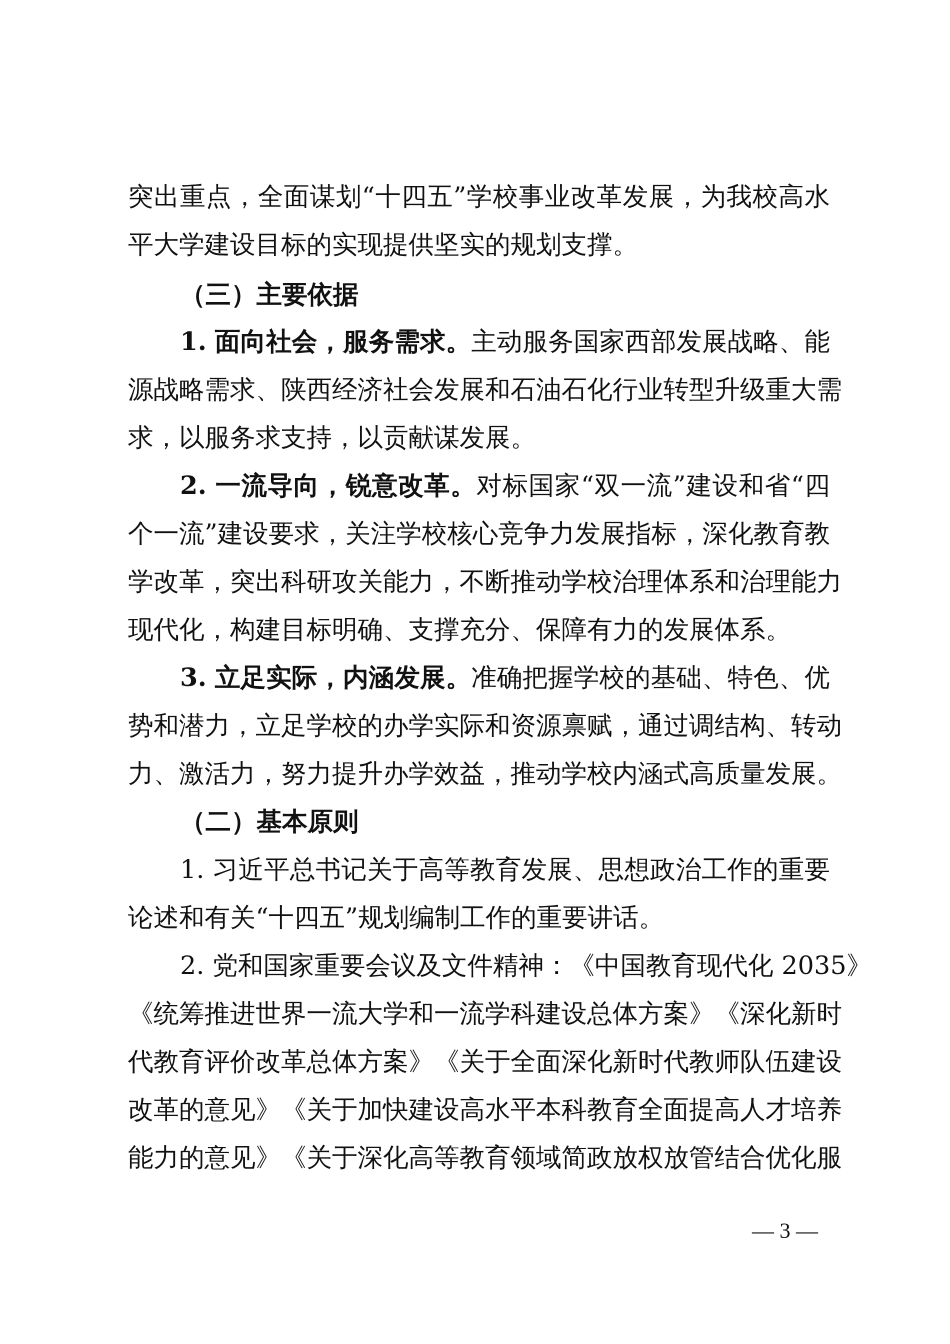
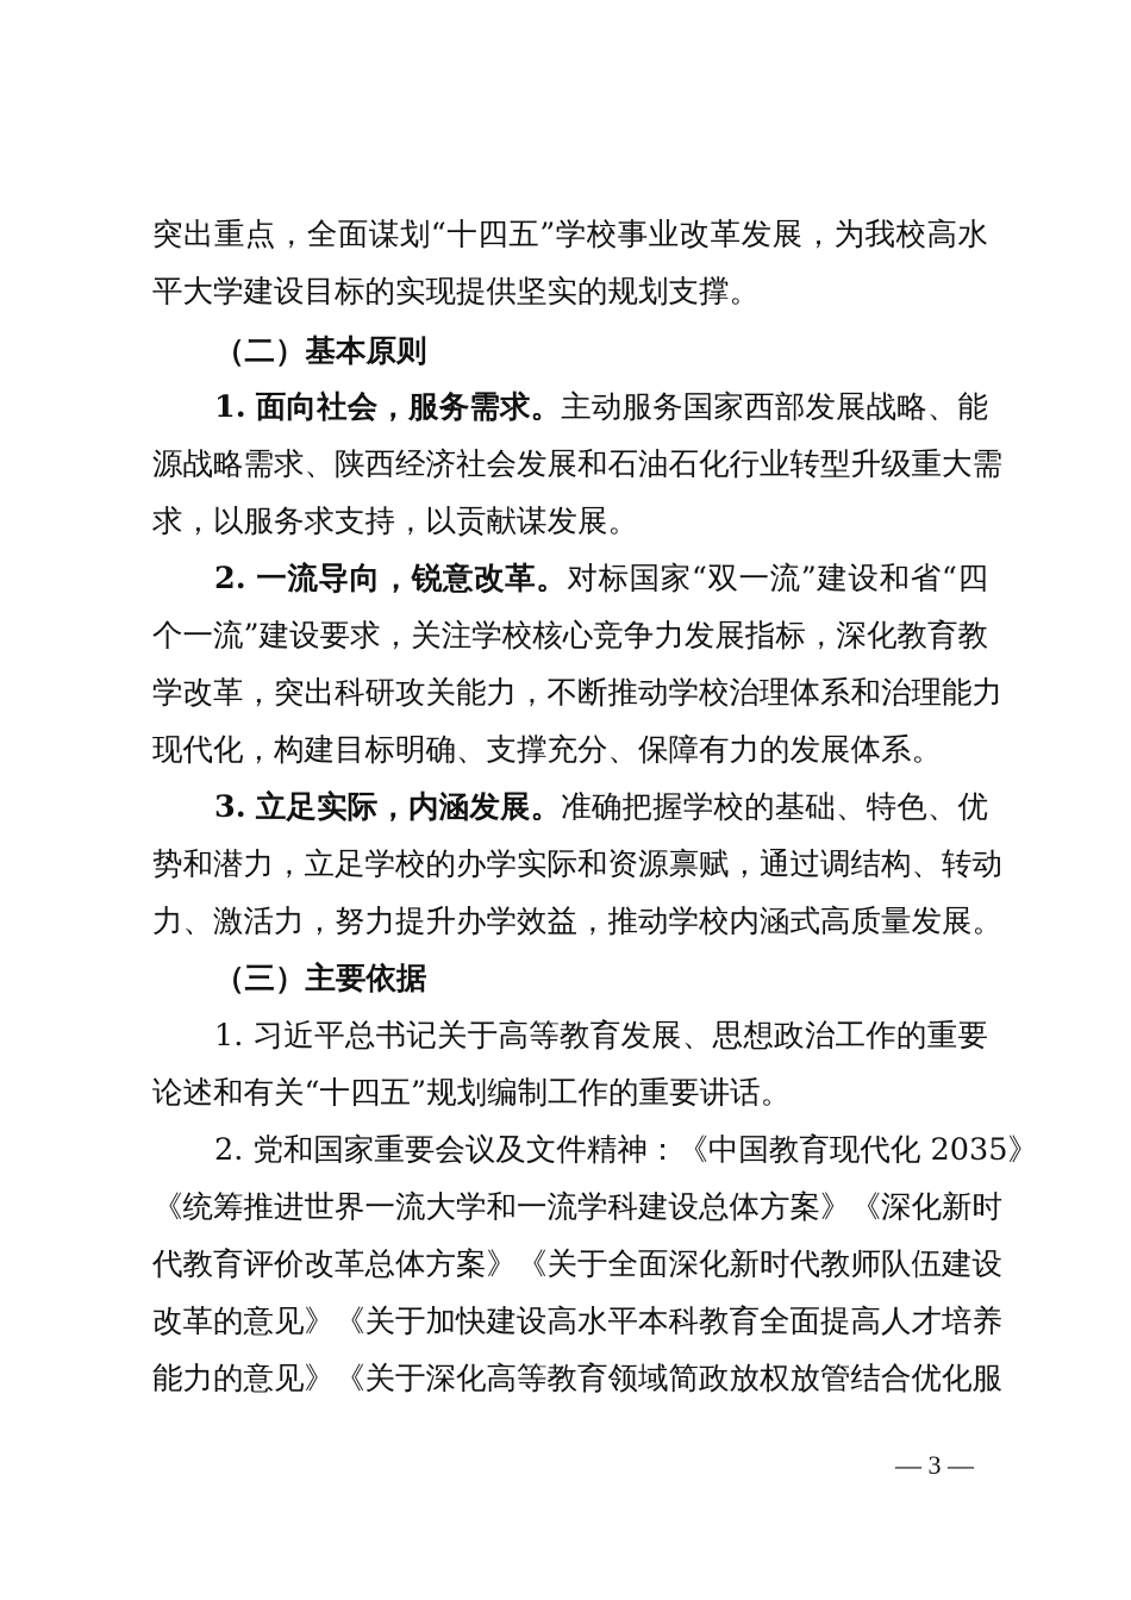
  突出重点，全面谋划“十四五”学校事业改革发展，为我校高水
  平大学建设目标的实现提供坚实的规划支撑。
- （三）主要依据
+ （二）基本原则
  1. 面向社会，服务需求。主动服务国家西部发展战略、能
  源战略需求、陕西经济社会发展和石油石化行业转型升级重大需
  求，以服务求支持，以贡献谋发展。
  2. 一流导向，锐意改革。对标国家“双一流”建设和省“四
  个一流”建设要求，关注学校核心竞争力发展指标，深化教育教
  学改革，突出科研攻关能力，不断推动学校治理体系和治理能力
  现代化，构建目标明确、支撑充分、保障有力的发展体系。
  3. 立足实际，内涵发展。准确把握学校的基础、特色、优
  势和潜力，立足学校的办学实际和资源禀赋，通过调结构、转动
  力、激活力，努力提升办学效益，推动学校内涵式高质量发展。
- （二）基本原则
+ （三）主要依据
  1. 习近平总书记关于高等教育发展、思想政治工作的重要
  论述和有关“十四五”规划编制工作的重要讲话。
  2. 党和国家重要会议及文件精神：《中国教育现代化 2035》
  《统筹推进世界一流大学和一流学科建设总体方案》《深化新时
  代教育评价改革总体方案》《关于全面深化新时代教师队伍建设
  改革的意见》《关于加快建设高水平本科教育全面提高人才培养
  能力的意见》《关于深化高等教育领域简政放权放管结合优化服
  — 3 —
